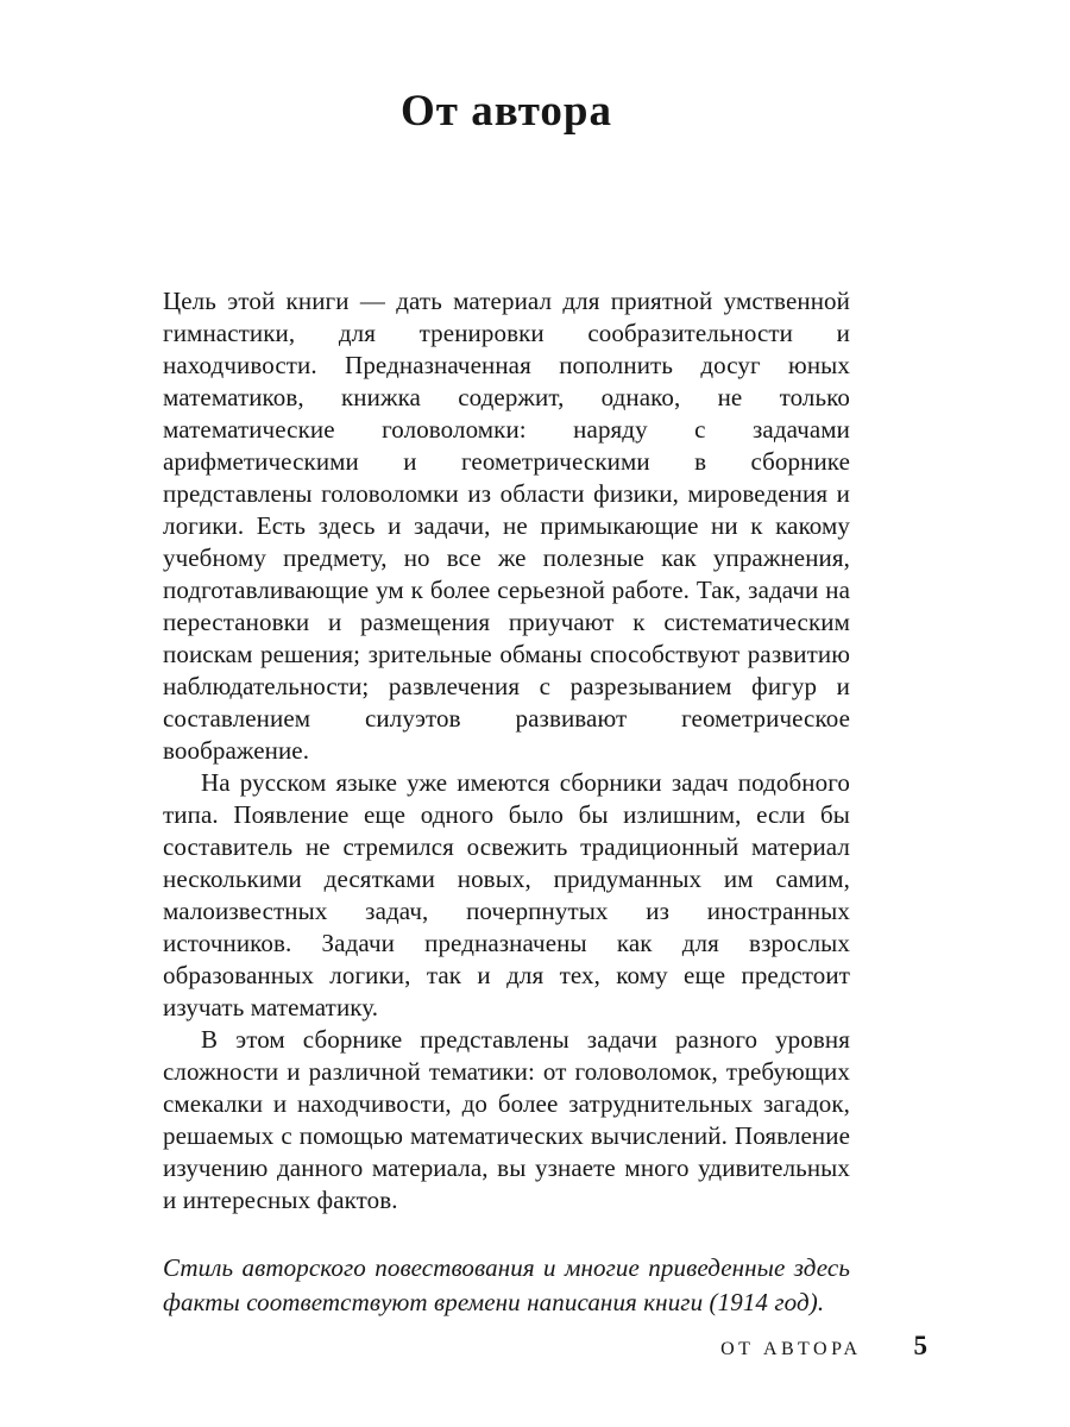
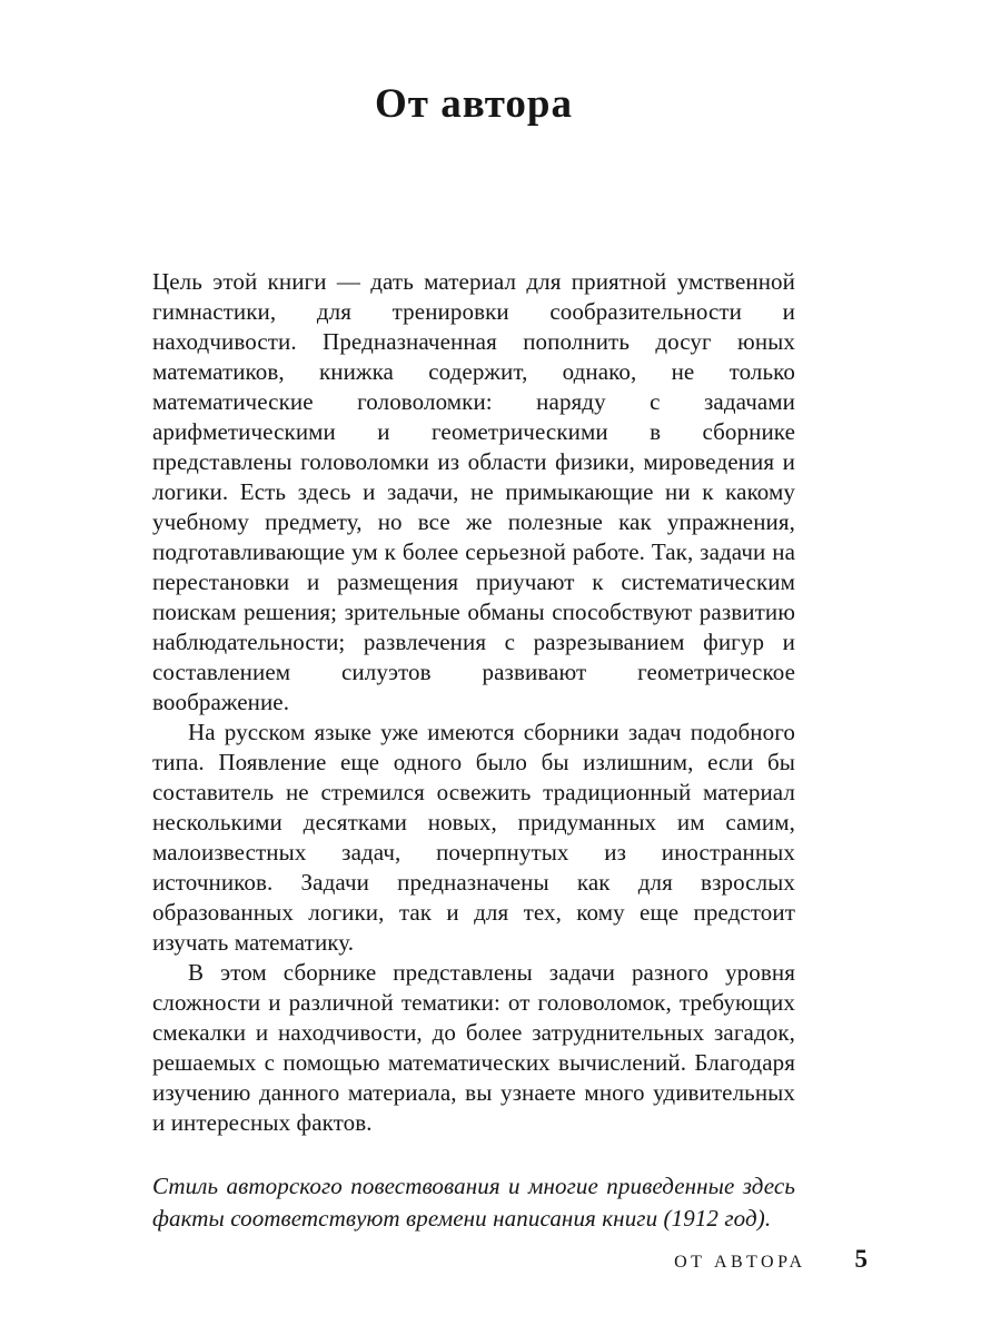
  От автора
  Цель этой книги — дать материал для приятной умственной гимнастики, для тренировки сообразительности и находчивости. Предназначенная пополнить досуг юных математиков, книжка содержит, однако, не только математические головоломки: наряду с задачами арифметическими и геометрическими в сборнике представлены головоломки из области физики, мироведения и логики. Есть здесь и задачи, не примыкающие ни к какому учебному предмету, но все же полезные как упражнения, подготавливающие ум к более серьезной работе. Так, задачи на перестановки и размещения приучают к систематическим поискам решения; зрительные обманы способствуют развитию наблюдательности; развлечения с разрезыванием фигур и составлением силуэтов развивают геометрическое воображение.
  На русском языке уже имеются сборники задач подобного типа. Появление еще одного было бы излишним, если бы составитель не стремился освежить традиционный материал несколькими десятками новых, придуманных им самим, малоизвестных задач, почерпнутых из иностранных источников. Задачи предназначены как для взрослых образованных логики, так и для тех, кому еще предстоит изучать математику.
- В этом сборнике представлены задачи разного уровня сложности и различной тематики: от головоломок, требующих смекалки и находчивости, до более затруднительных загадок, решаемых с помощью математических вычислений. Появление изучению данного материала, вы узнаете много удивительных и интересных фактов.
+ В этом сборнике представлены задачи разного уровня сложности и различной тематики: от головоломок, требующих смекалки и находчивости, до более затруднительных загадок, решаемых с помощью математических вычислений. Благодаря изучению данного материала, вы узнаете много удивительных и интересных фактов.
- Стиль авторского повествования и многие приведенные здесь факты соответствуют времени написания книги (1914 год).
+ Стиль авторского повествования и многие приведенные здесь факты соответствуют времени написания книги (1912 год).
  ОТ АВТОРА
  5
